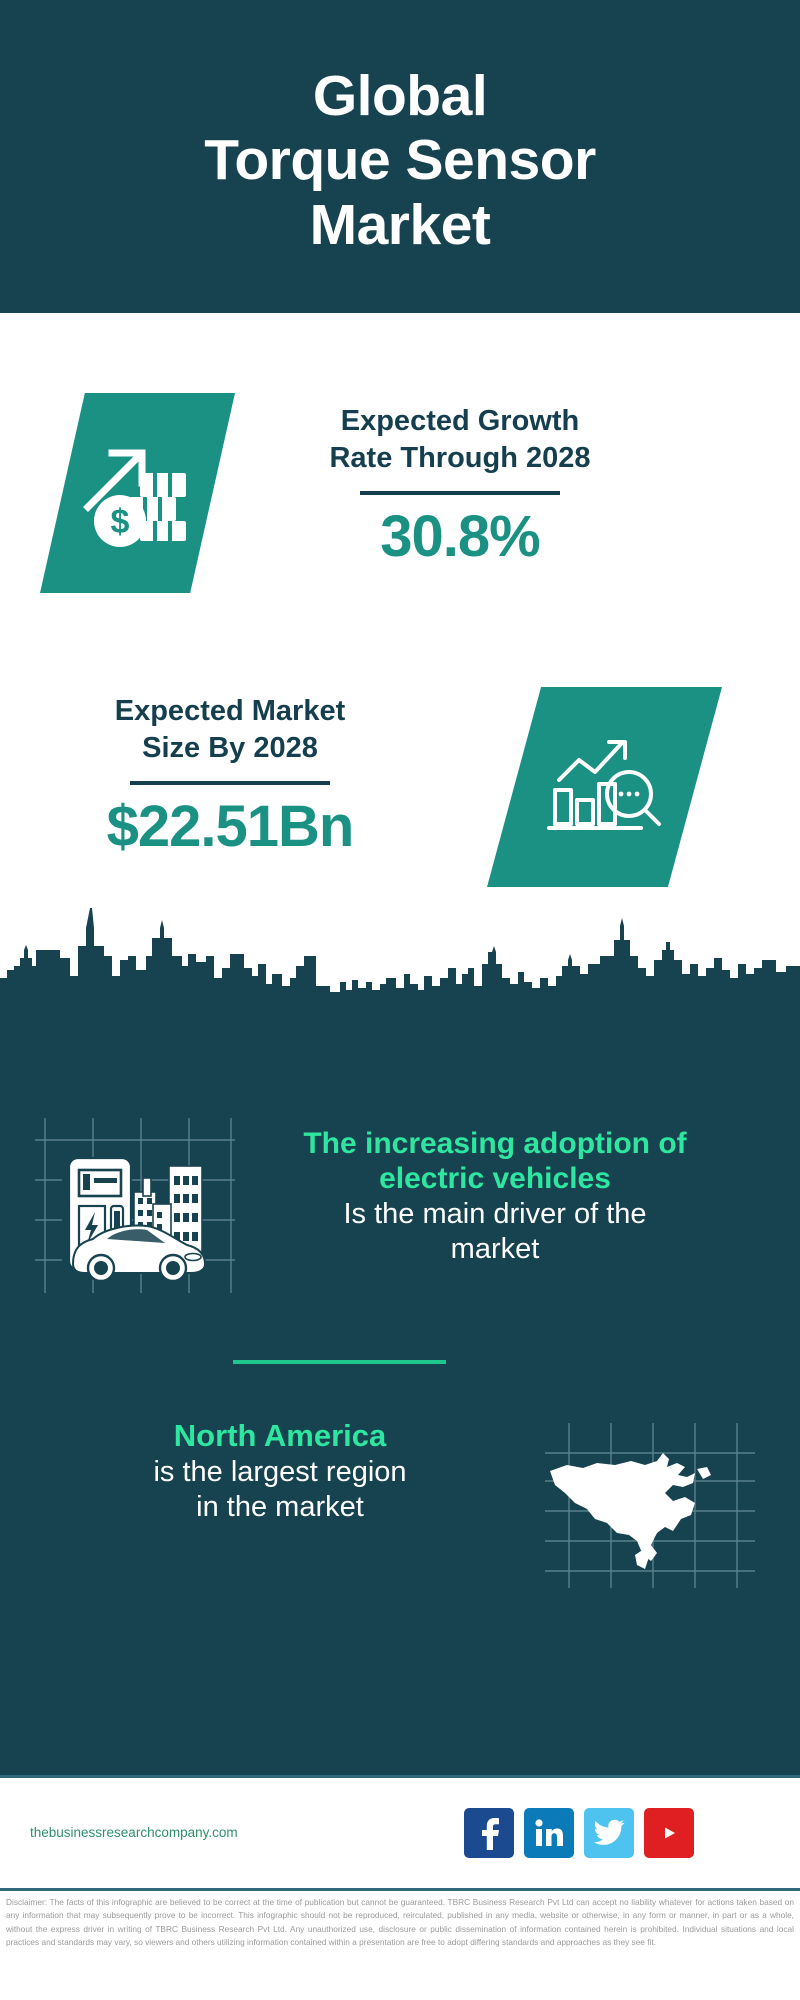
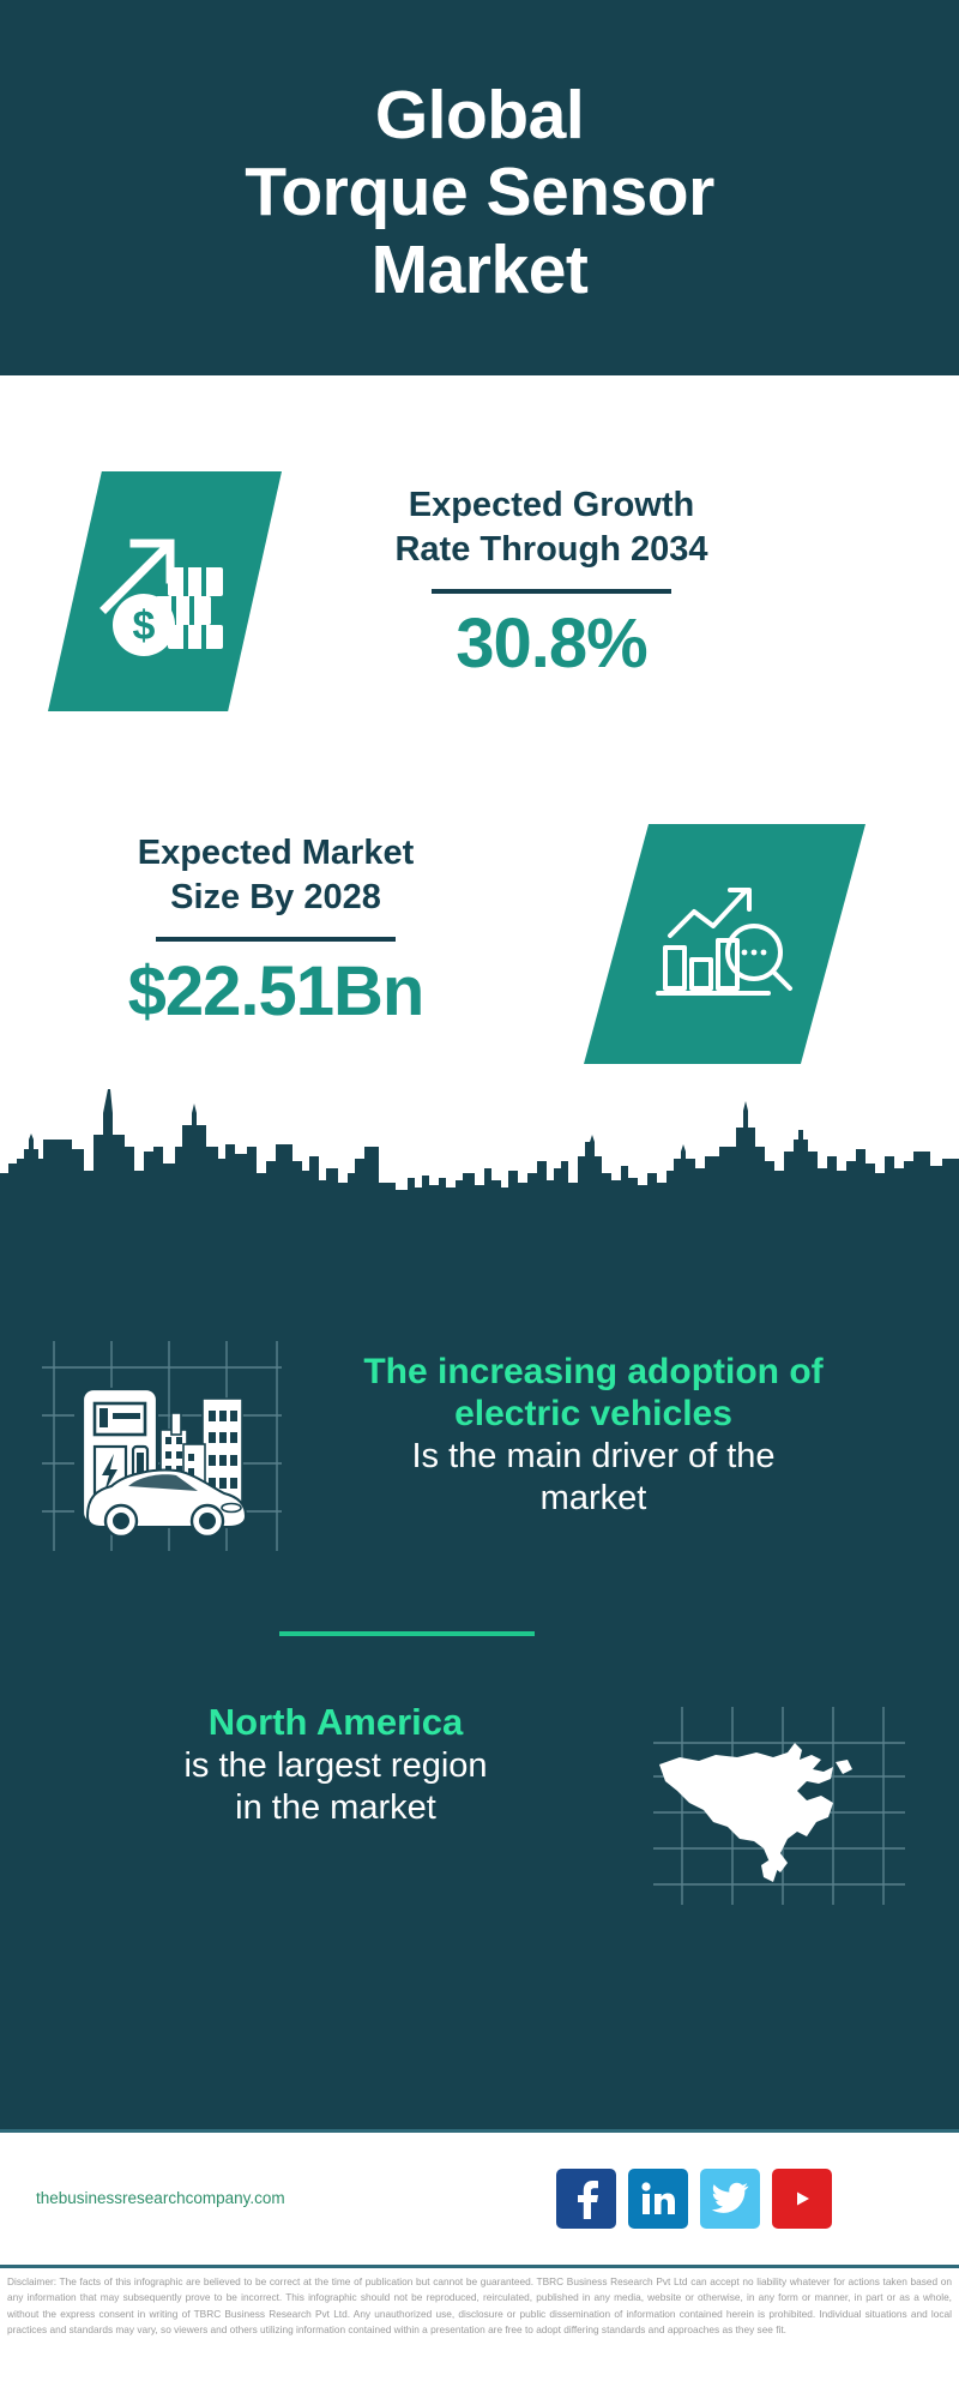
  Global
  Torque Sensor
  Market
  $
  Expected Growth
- Rate Through 2028
+ Rate Through 2034
  30.8%
  Expected Market
  Size By 2028
  $22.51Bn
  The increasing adoption of
  electric vehicles
  Is the main driver of the
  market
  North America
  is the largest region
  in the market
  thebusinessresearchcompany.com
- Disclaimer: The facts of this infographic are believed to be correct at the time of publication but cannot be guaranteed. TBRC Business Research Pvt Ltd can accept no liability whatever for actions taken based on any information that may subsequently prove to be incorrect. This infographic should not be reproduced, reirculated, published in any media, website or otherwise, in any form or manner, in part or as a whole, without the express driver in writing of TBRC Business Research Pvt Ltd. Any unauthorized use, disclosure or public dissemination of information contained herein is prohibited. Individual situations and local practices and standards may vary, so viewers and others utilizing information contained within a presentation are free to adopt differing standards and approaches as they see fit.
+ Disclaimer: The facts of this infographic are believed to be correct at the time of publication but cannot be guaranteed. TBRC Business Research Pvt Ltd can accept no liability whatever for actions taken based on any information that may subsequently prove to be incorrect. This infographic should not be reproduced, reirculated, published in any media, website or otherwise, in any form or manner, in part or as a whole, without the express consent in writing of TBRC Business Research Pvt Ltd. Any unauthorized use, disclosure or public dissemination of information contained herein is prohibited. Individual situations and local practices and standards may vary, so viewers and others utilizing information contained within a presentation are free to adopt differing standards and approaches as they see fit.
